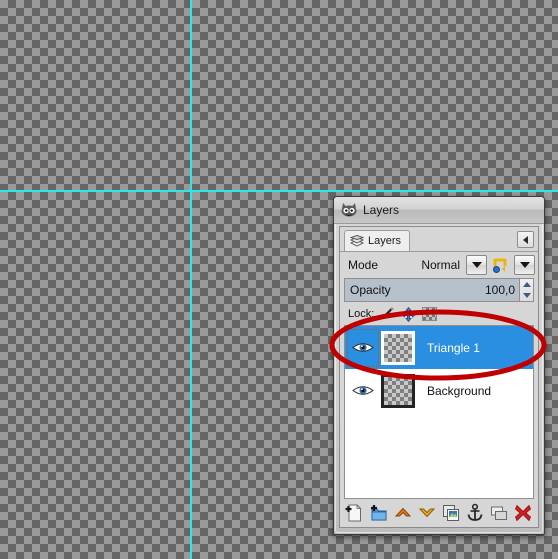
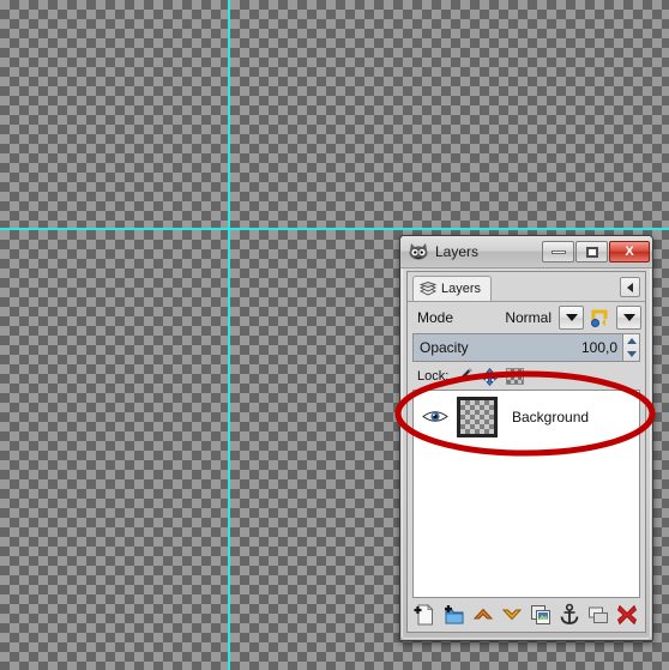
  Layers
+ X
  Layers
  Mode
  Normal
  Opacity
  100,0
  Lock:
- Triangle 1
  Background
